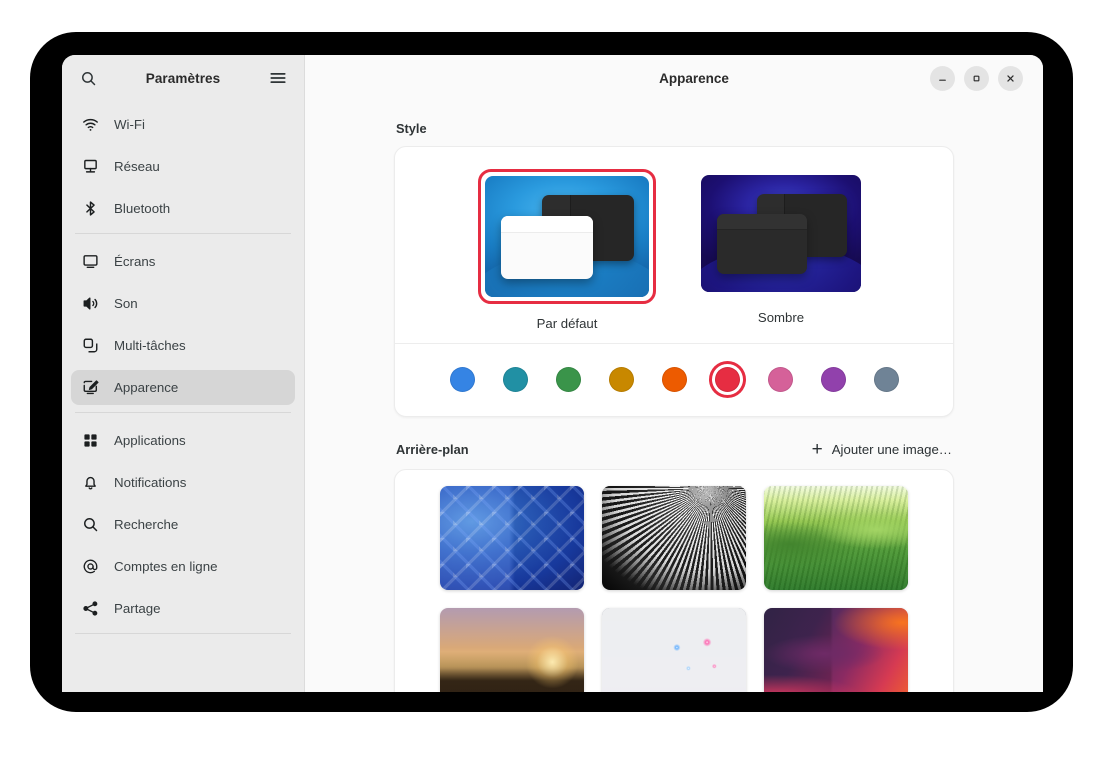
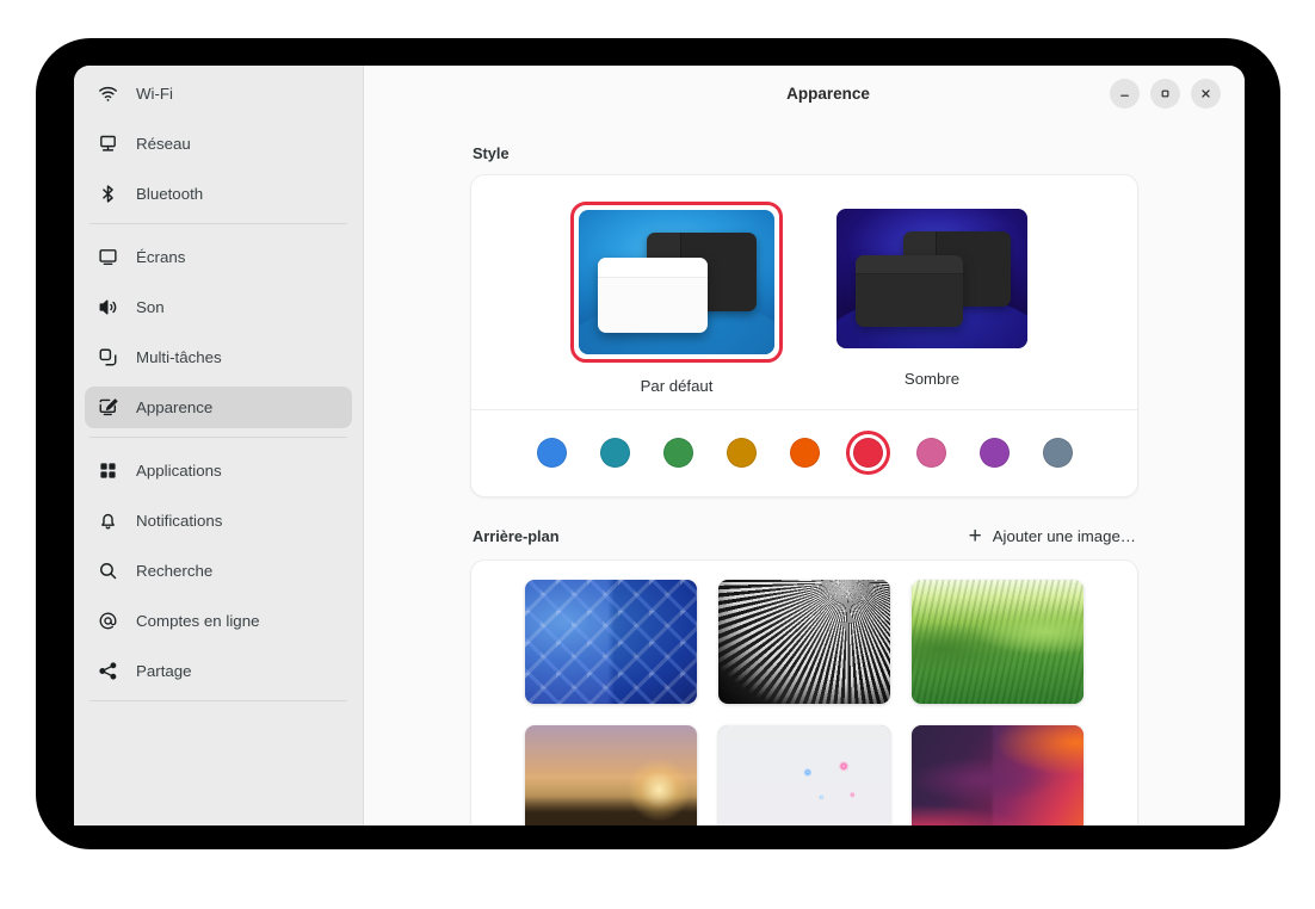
- Paramètres
  Wi-Fi
  Réseau
  Bluetooth
  Écrans
  Son
  Multi-tâches
  Apparence
  Applications
  Notifications
  Recherche
  Comptes en ligne
  Partage
  Apparence
  Style
  Par défaut
  Sombre
  Arrière-plan
  +
  Ajouter une image…
